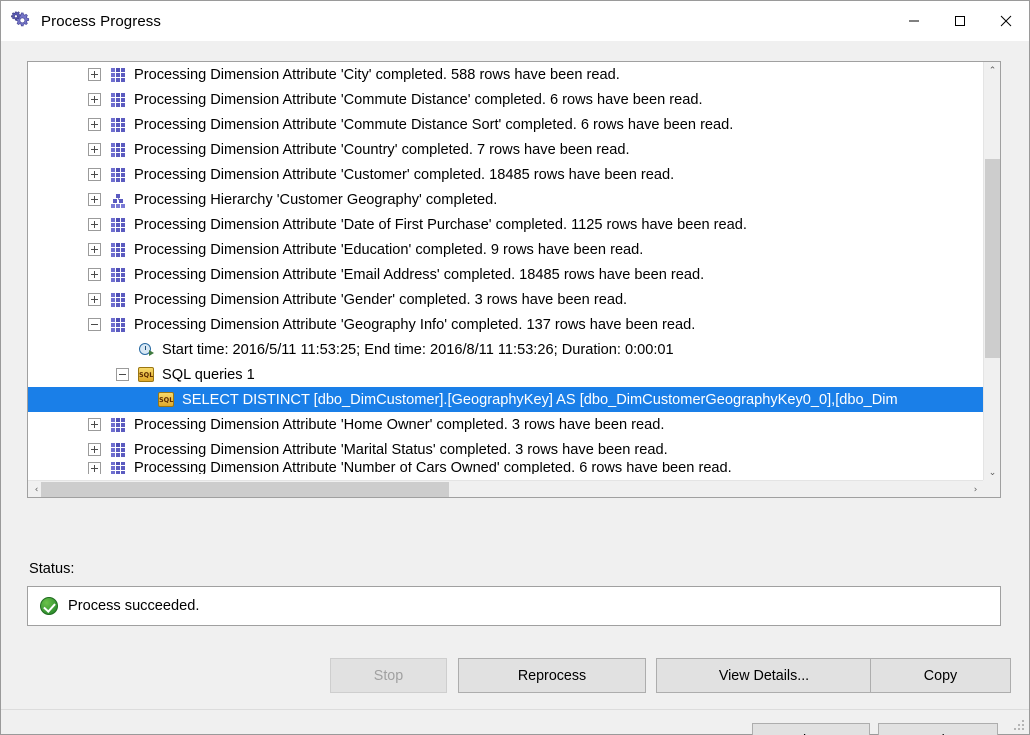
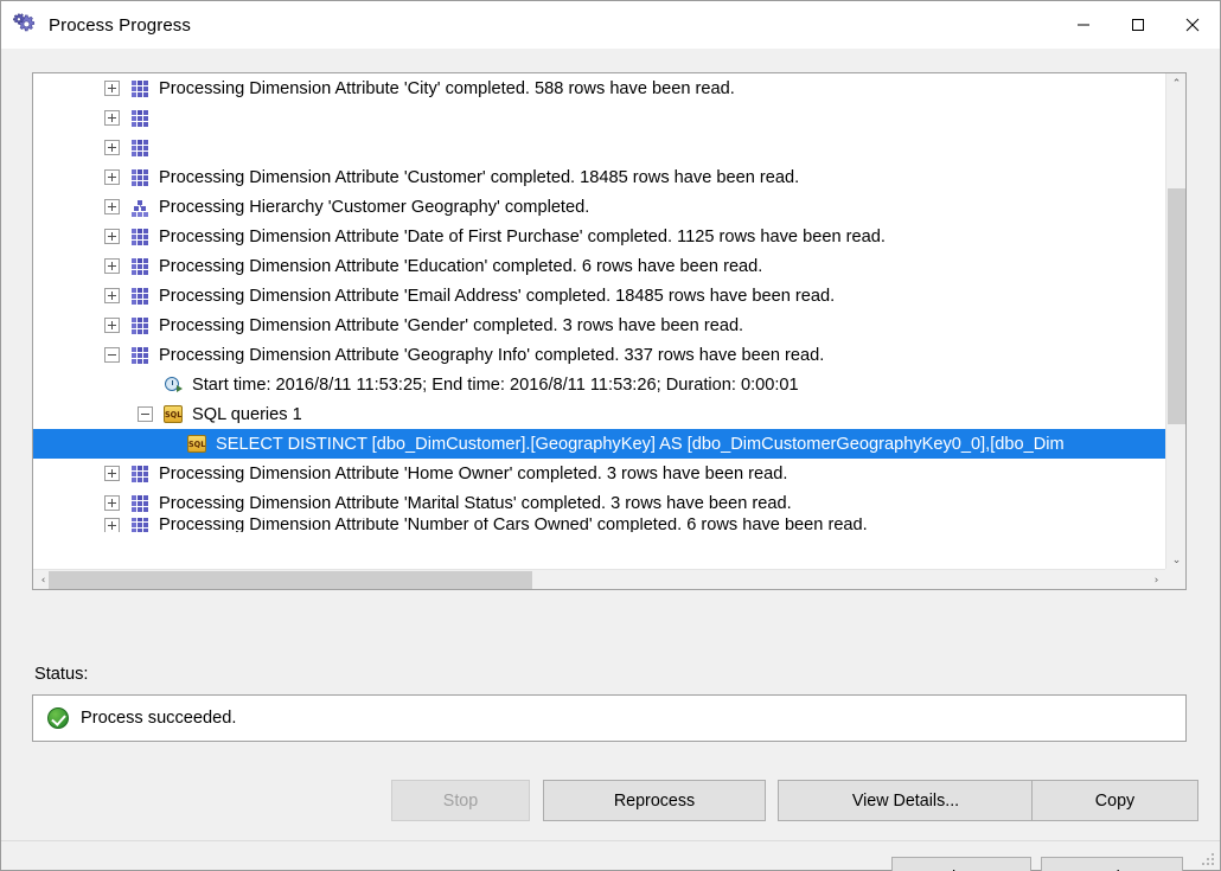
  Process Progress
  Processing Dimension Attribute 'City' completed. 588 rows have been read.
- Processing Dimension Attribute 'Commute Distance' completed. 6 rows have been read.
- Processing Dimension Attribute 'Commute Distance Sort' completed. 6 rows have been read.
- Processing Dimension Attribute 'Country' completed. 7 rows have been read.
  Processing Dimension Attribute 'Customer' completed. 18485 rows have been read.
  Processing Hierarchy 'Customer Geography' completed.
  Processing Dimension Attribute 'Date of First Purchase' completed. 1125 rows have been read.
- Processing Dimension Attribute 'Education' completed. 9 rows have been read.
+ Processing Dimension Attribute 'Education' completed. 6 rows have been read.
  Processing Dimension Attribute 'Email Address' completed. 18485 rows have been read.
  Processing Dimension Attribute 'Gender' completed. 3 rows have been read.
- Processing Dimension Attribute 'Geography Info' completed. 137 rows have been read.
+ Processing Dimension Attribute 'Geography Info' completed. 337 rows have been read.
- Start time: 2016/5/11 11:53:25; End time: 2016/8/11 11:53:26; Duration: 0:00:01
+ Start time: 2016/8/11 11:53:25; End time: 2016/8/11 11:53:26; Duration: 0:00:01
  SQL queries 1
  SELECT DISTINCT [dbo_DimCustomer].[GeographyKey] AS [dbo_DimCustomerGeographyKey0_0],[dbo_Dim
  Processing Dimension Attribute 'Home Owner' completed. 3 rows have been read.
  Processing Dimension Attribute 'Marital Status' completed. 3 rows have been read.
  Processing Dimension Attribute 'Number of Cars Owned' completed. 6 rows have been read.
  ⌃
  ⌄
  ‹
  ›
  Status:
  Process succeeded.
  Stop
  Reprocess
  View Details...
  Copy
